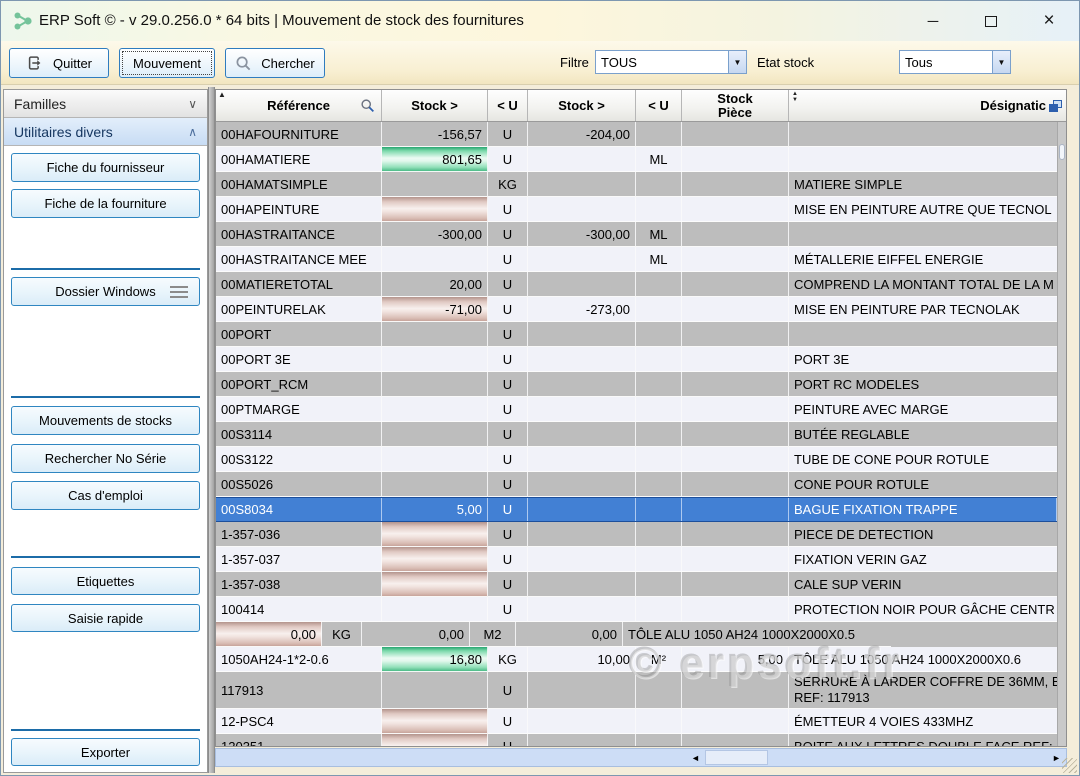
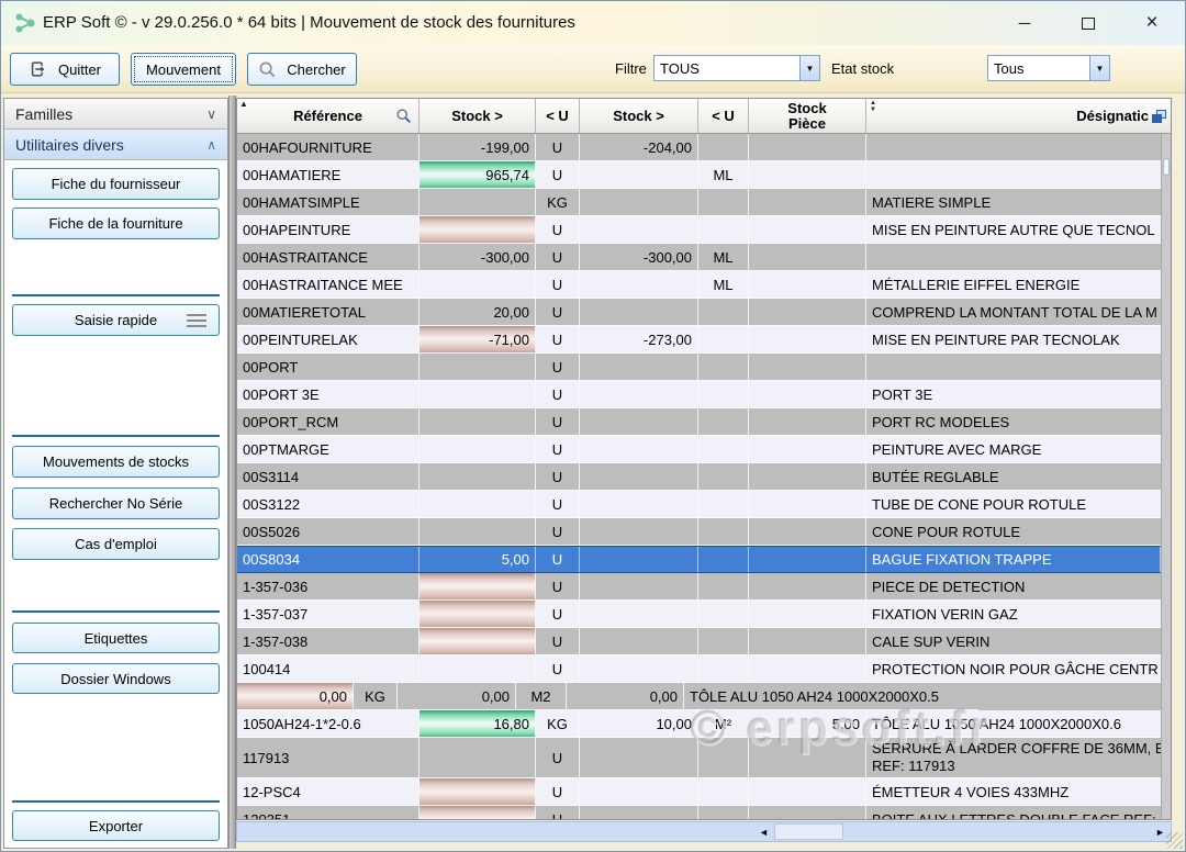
  ERP Soft © - v 29.0.256.0 * 64 bits | Mouvement de stock des fournitures
  ─
  ×
  Quitter
  Mouvement
  Chercher
  Filtre
  TOUS
  ▼
  Etat stock
  Tous
  ▼
  Familles
  ∨
  Utilitaires divers
  ∧
  Fiche du fournisseur
  Fiche de la fourniture
- Dossier Windows
+ Saisie rapide
  Mouvements de stocks
  Rechercher No Série
  Cas d'emploi
  Etiquettes
- Saisie rapide
+ Dossier Windows
  Exporter
  ▲
  Référence
  Stock >
  < U
  Stock >
  < U
  Stock
  Pièce
  Désignatic
  00HAFOURNITURE
- -156,57
+ -199,00
  U
  -204,00
  00HAMATIERE
- 801,65
+ 965,74
  U
  ML
  00HAMATSIMPLE
  KG
  MATIERE SIMPLE
  00HAPEINTURE
  U
  MISE EN PEINTURE AUTRE QUE TECNOL
  00HASTRAITANCE
  -300,00
  U
  -300,00
  ML
  00HASTRAITANCE MEE
  U
  ML
  MÉTALLERIE EIFFEL ENERGIE
  00MATIERETOTAL
  20,00
  U
  COMPREND LA MONTANT TOTAL DE LA M
  00PEINTURELAK
  -71,00
  U
  -273,00
  MISE EN PEINTURE PAR TECNOLAK
  00PORT
  U
  00PORT 3E
  U
  PORT 3E
  00PORT_RCM
  U
  PORT RC MODELES
  00PTMARGE
  U
  PEINTURE AVEC MARGE
  00S3114
  U
  BUTÉE REGLABLE
  00S3122
  U
  TUBE DE CONE POUR ROTULE
  00S5026
  U
  CONE POUR ROTULE
  00S8034
  5,00
  U
  BAGUE FIXATION TRAPPE
  1-357-036
  U
  PIECE DE DETECTION
  1-357-037
  U
  FIXATION VERIN GAZ
  1-357-038
  U
  CALE SUP VERIN
  100414
  U
  PROTECTION NOIR POUR GÂCHE CENTR
  0,00
  KG
  0,00
  M2
  0,00
  TÔLE ALU 1050 AH24 1000X2000X0.5
  1050AH24-1*2-0.6
  16,80
  KG
  10,00
  M²
  5,00
  TÔLE ALU 1050 AH24 1000X2000X0.6
  117913
  U
  SERRURE À LARDER COFFRE DE 36MM,
  REF: 117913
  12-PSC4
  U
  ÉMETTEUR 4 VOIES 433MHZ
  ◄
  ►
  © erpsoft.fr
